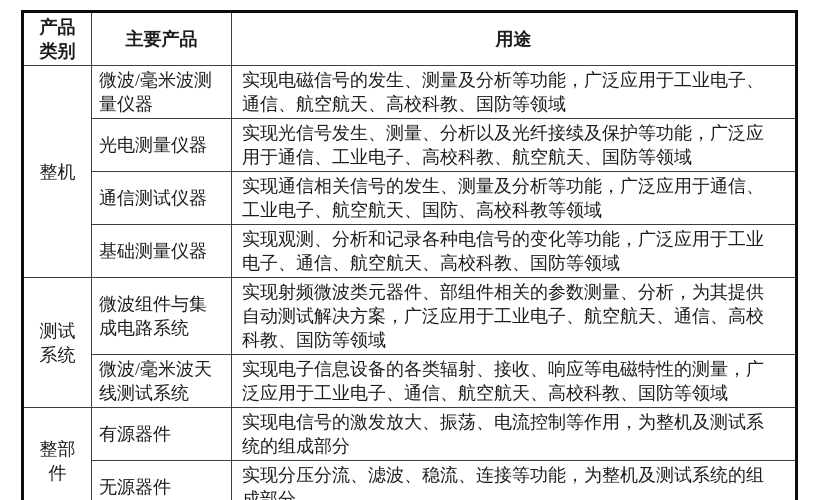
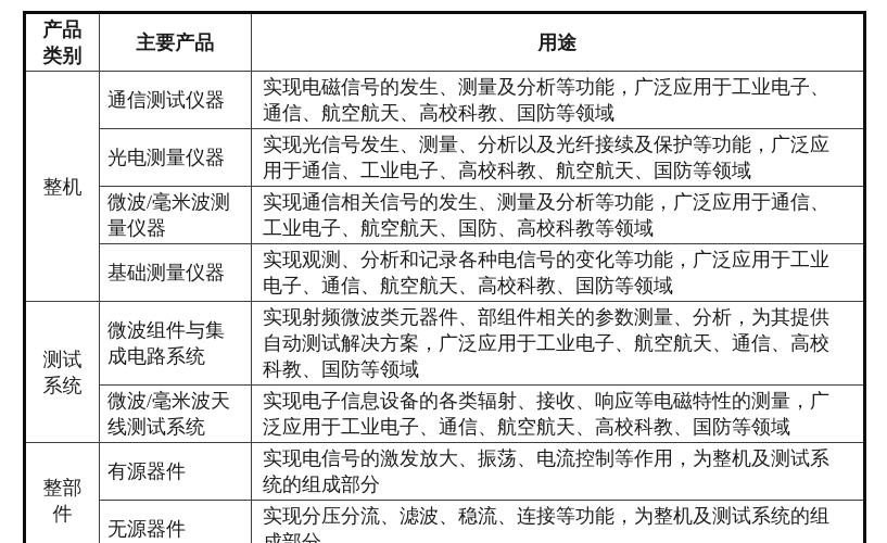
  产品类别	主要产品	用途
- 整机	微波/毫米波测量仪器	实现电磁信号的发生、测量及分析等功能，广泛应用于工业电子、通信、航空航天、高校科教、国防等领域
+ 整机	通信测试仪器	实现电磁信号的发生、测量及分析等功能，广泛应用于工业电子、通信、航空航天、高校科教、国防等领域
  光电测量仪器	实现光信号发生、测量、分析以及光纤接续及保护等功能，广泛应用于通信、工业电子、高校科教、航空航天、国防等领域
- 通信测试仪器	实现通信相关信号的发生、测量及分析等功能，广泛应用于通信、工业电子、航空航天、国防、高校科教等领域
+ 微波/毫米波测量仪器	实现通信相关信号的发生、测量及分析等功能，广泛应用于通信、工业电子、航空航天、国防、高校科教等领域
  基础测量仪器	实现观测、分析和记录各种电信号的变化等功能，广泛应用于工业电子、通信、航空航天、高校科教、国防等领域
  测试系统	微波组件与集成电路系统	实现射频微波类元器件、部组件相关的参数测量、分析，为其提供自动测试解决方案，广泛应用于工业电子、航空航天、通信、高校科教、国防等领域
  微波/毫米波天线测试系统	实现电子信息设备的各类辐射、接收、响应等电磁特性的测量，广泛应用于工业电子、通信、航空航天、高校科教、国防等领域
  整部件	有源器件	实现电信号的激发放大、振荡、电流控制等作用，为整机及测试系统的组成部分
  无源器件	实现分压分流、滤波、稳流、连接等功能，为整机及测试系统的组成部分
